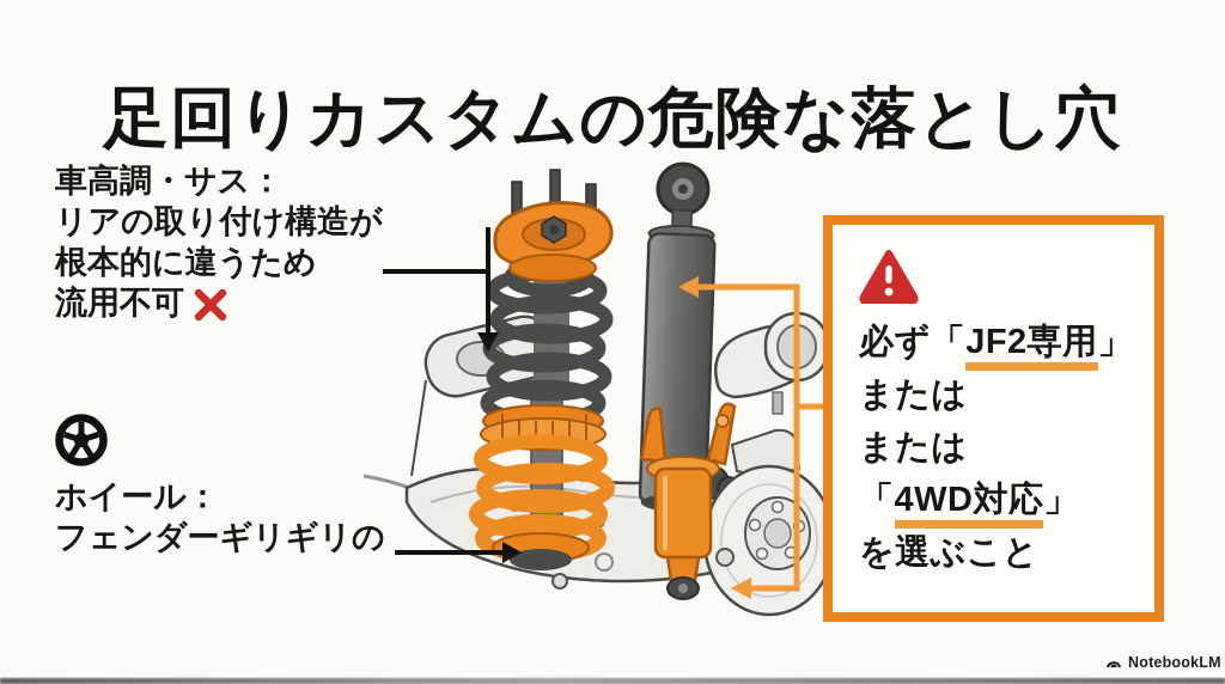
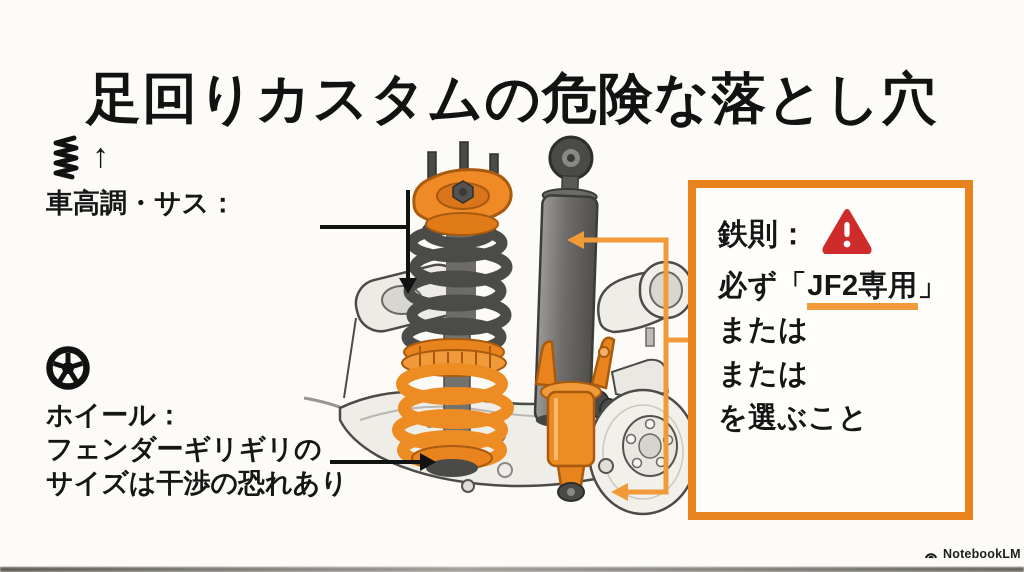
  足回りカスタムの危険な落とし穴
+ ↑
  車高調・サス：
- リアの取り付け構造が
- 根本的に違うため
- 流用不可
  ホイール：
  フェンダーギリギリの
+ サイズは干渉の恐れあり
+ 鉄則：
  必ず「JF2専用」
  または
  または
- 「4WD対応」
  を選ぶこと
  NotebookLM
